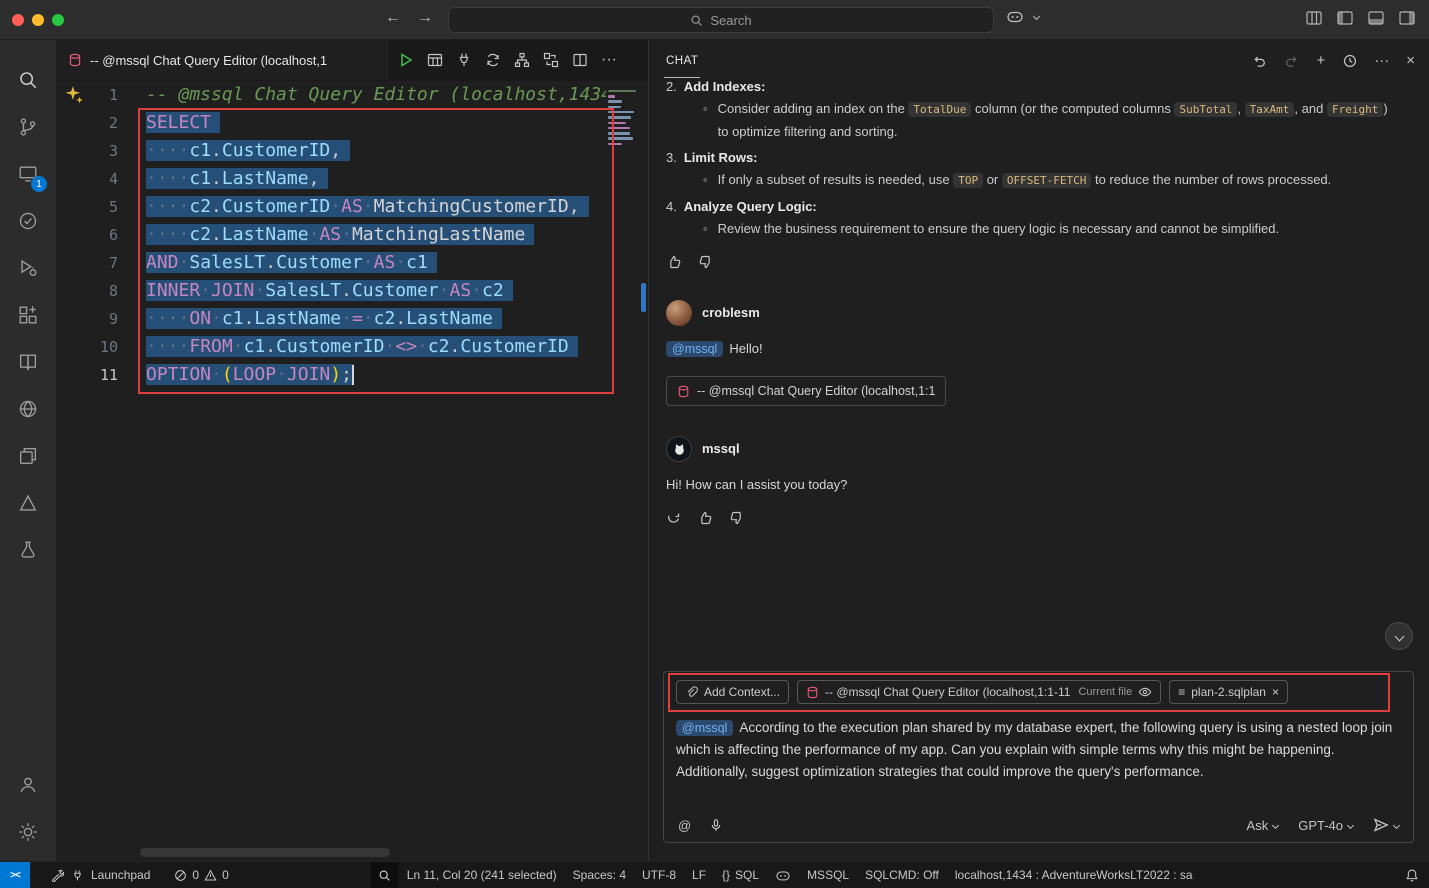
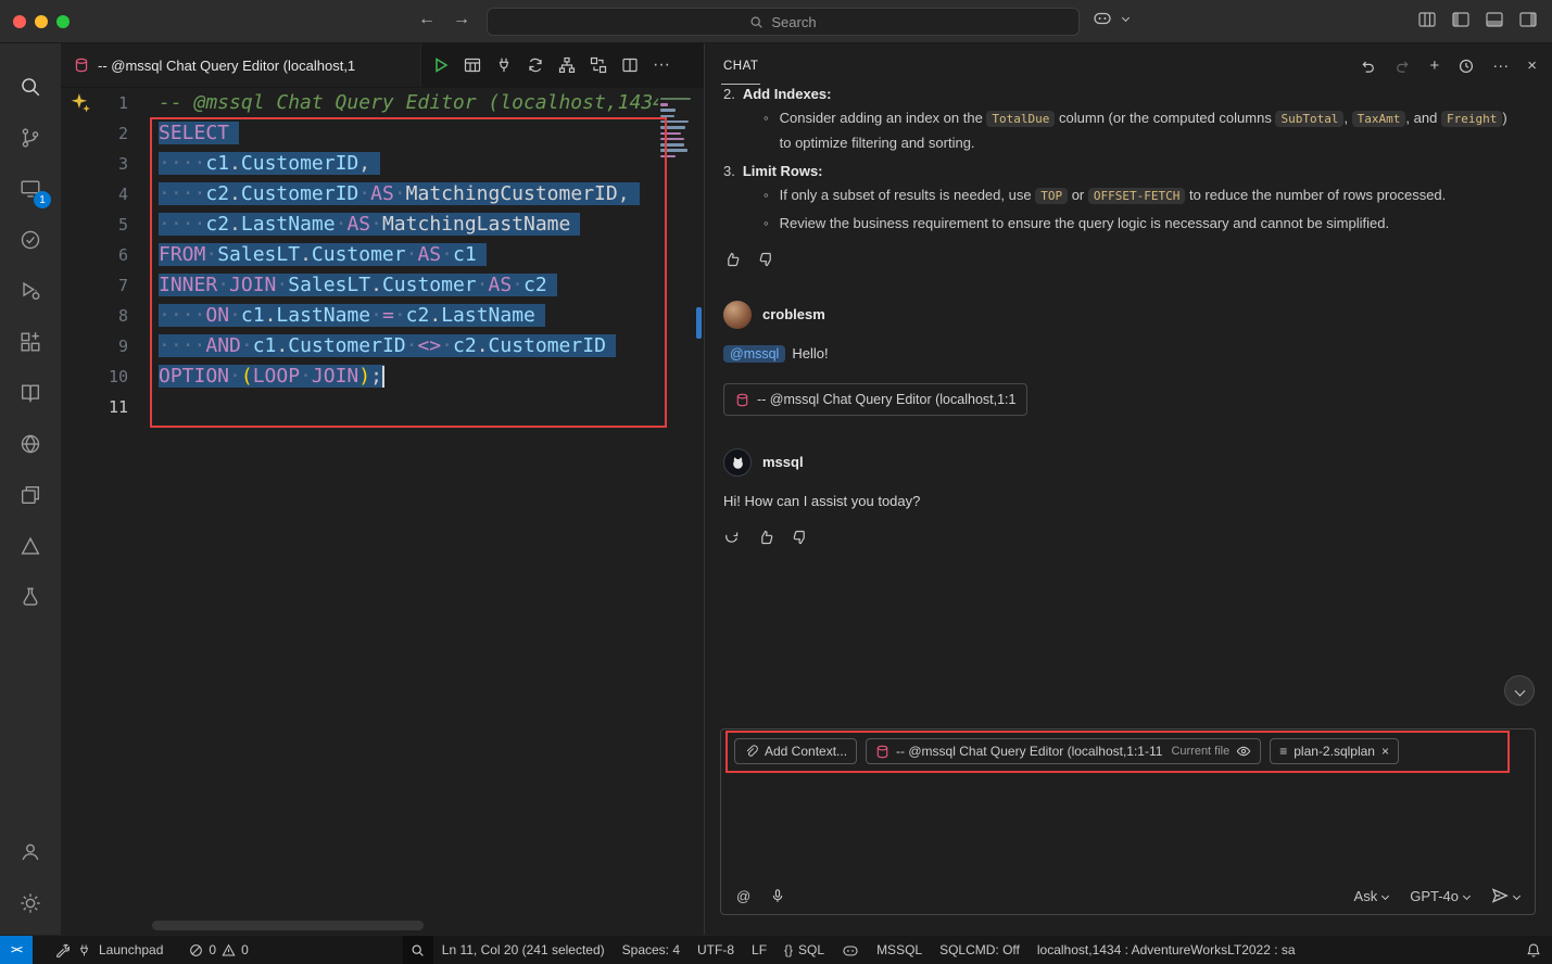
  ←
  →
  Search
  1
  -- @mssql Chat Query Editor (localhost,1
  ···
  1
  2
  3
  4
  5
  6
  7
  8
  9
  10
  11
  -- @mssql Chat Query Editor (localhost,143
  SELECT
  ····c1.CustomerID,
- ····c1.LastName,
  ····c2.CustomerID·AS·MatchingCustomerID,
  ····c2.LastName·AS·MatchingLastName
- AND·SalesLT.Customer·AS·c1
+ FROM·SalesLT.Customer·AS·c1
  INNER·JOIN·SalesLT.Customer·AS·c2
  ····ON·c1.LastName·=·c2.LastName
- ····FROM·c1.CustomerID·<>·c2.CustomerID
+ ····AND·c1.CustomerID·<>·c2.CustomerID
  OPTION·(LOOP·JOIN);
  CHAT
  +
  ···
  ×
  2.
  Add Indexes:
  ◦
  Consider adding an index on the TotalDue column (or the computed columns SubTotal , TaxAmt , and Freight ) to optimize filtering and sorting.
  3.
  Limit Rows:
  ◦
  If only a subset of results is needed, use TOP or OFFSET-FETCH to reduce the number of rows processed.
- 4.
- Analyze Query Logic:
  ◦
  Review the business requirement to ensure the query logic is necessary and cannot be simplified.
  croblesm
  @mssql Hello!
  -- @mssql Chat Query Editor (localhost,1:1
  mssql
  Hi! How can I assist you today?
  Add Context...
  -- @mssql Chat Query Editor (localhost,1:1-11
  Current file
  ≡
  plan-2.sqlplan
  ×
- @mssql According to the execution plan shared by my database expert, the following query is using a nested loop join which is affecting the performance of my app. Can you explain with simple terms why this might be happening. Additionally, suggest optimization strategies that could improve the query's performance.
  @
  Ask
  GPT-4o
  ><
  Launchpad
  0
  0
  Ln 11, Col 20 (241 selected)
  Spaces: 4
  UTF-8
  LF
  {}
  SQL
  MSSQL
  SQLCMD: Off
  localhost,1434 : AdventureWorksLT2022 : sa
